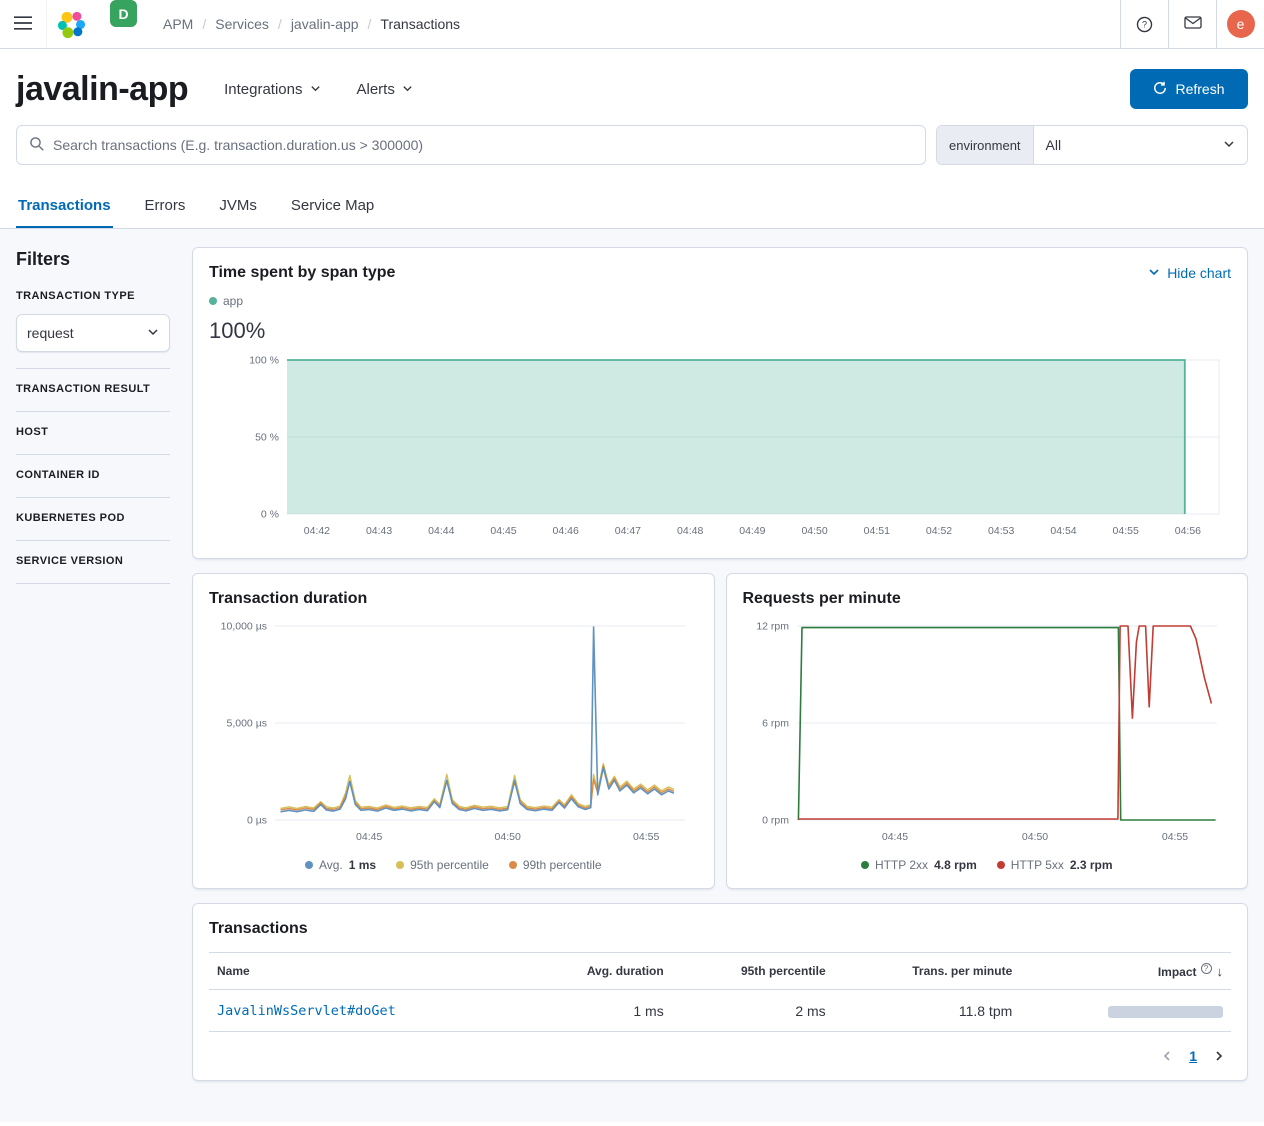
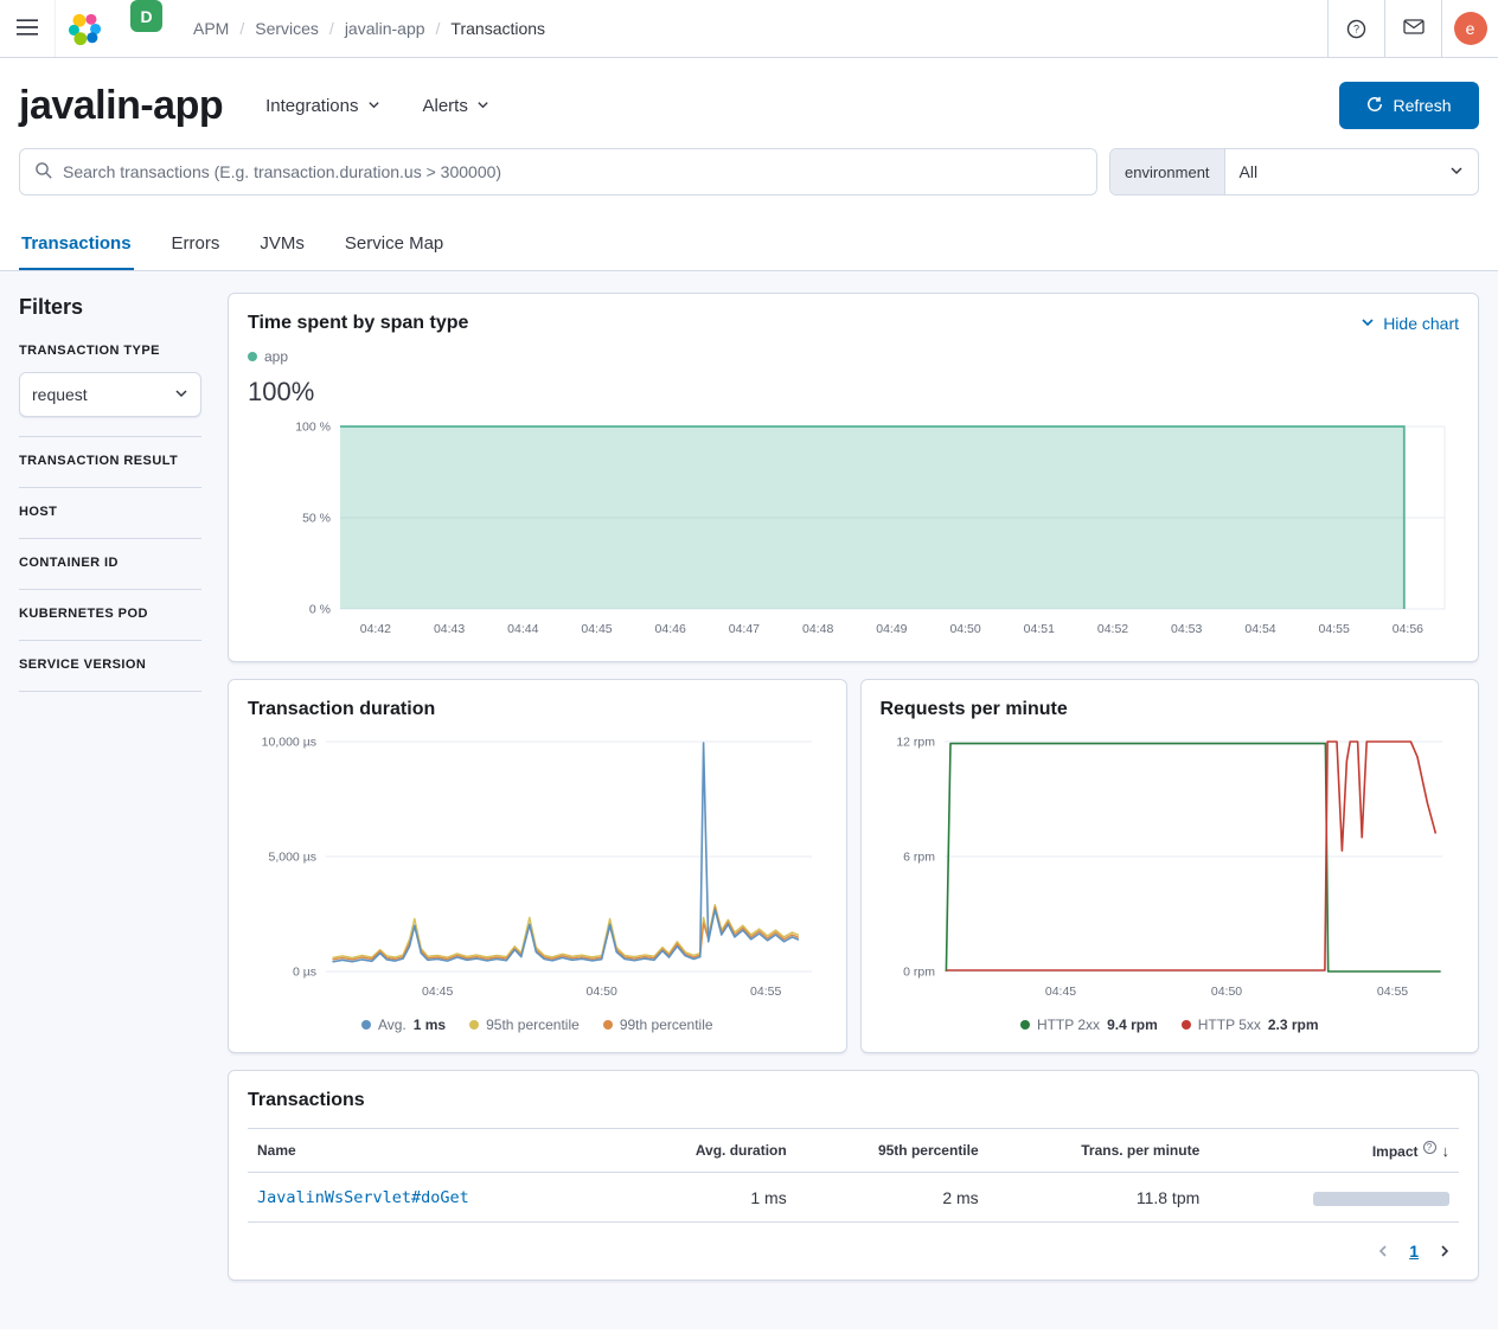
  D
  APM
  /
  Services
  /
  javalin-app
  /
  Transactions
  ?
  e
  javalin-app
  Integrations
  Alerts
  Refresh
  Search transactions (E.g. transaction.duration.us > 300000)
  environment
  All
  Transactions
  Errors
  JVMs
  Service Map
  Filters
  TRANSACTION TYPE
  request
  TRANSACTION RESULT
  HOST
  CONTAINER ID
  KUBERNETES POD
  SERVICE VERSION
  Time spent by span type
  Hide chart
  app
  100%
  0 %
  50 %
  100 %
  04:42
  04:43
  04:44
  04:45
  04:46
  04:47
  04:48
  04:49
  04:50
  04:51
  04:52
  04:53
  04:54
  04:55
  04:56
  Transaction duration
  0 µs
  5,000 µs
  10,000 µs
  04:45
  04:50
  04:55
  Avg.
  1 ms
  95th percentile
  99th percentile
  Requests per minute
  0 rpm
  6 rpm
  12 rpm
  04:45
  04:50
  04:55
  HTTP 2xx
- 4.8 rpm
+ 9.4 rpm
  HTTP 5xx
  2.3 rpm
  Transactions
  Name	Avg. duration	95th percentile	Trans. per minute	Impact ? ↓
  JavalinWsServlet#doGet	1 ms	2 ms	11.8 tpm
  1
